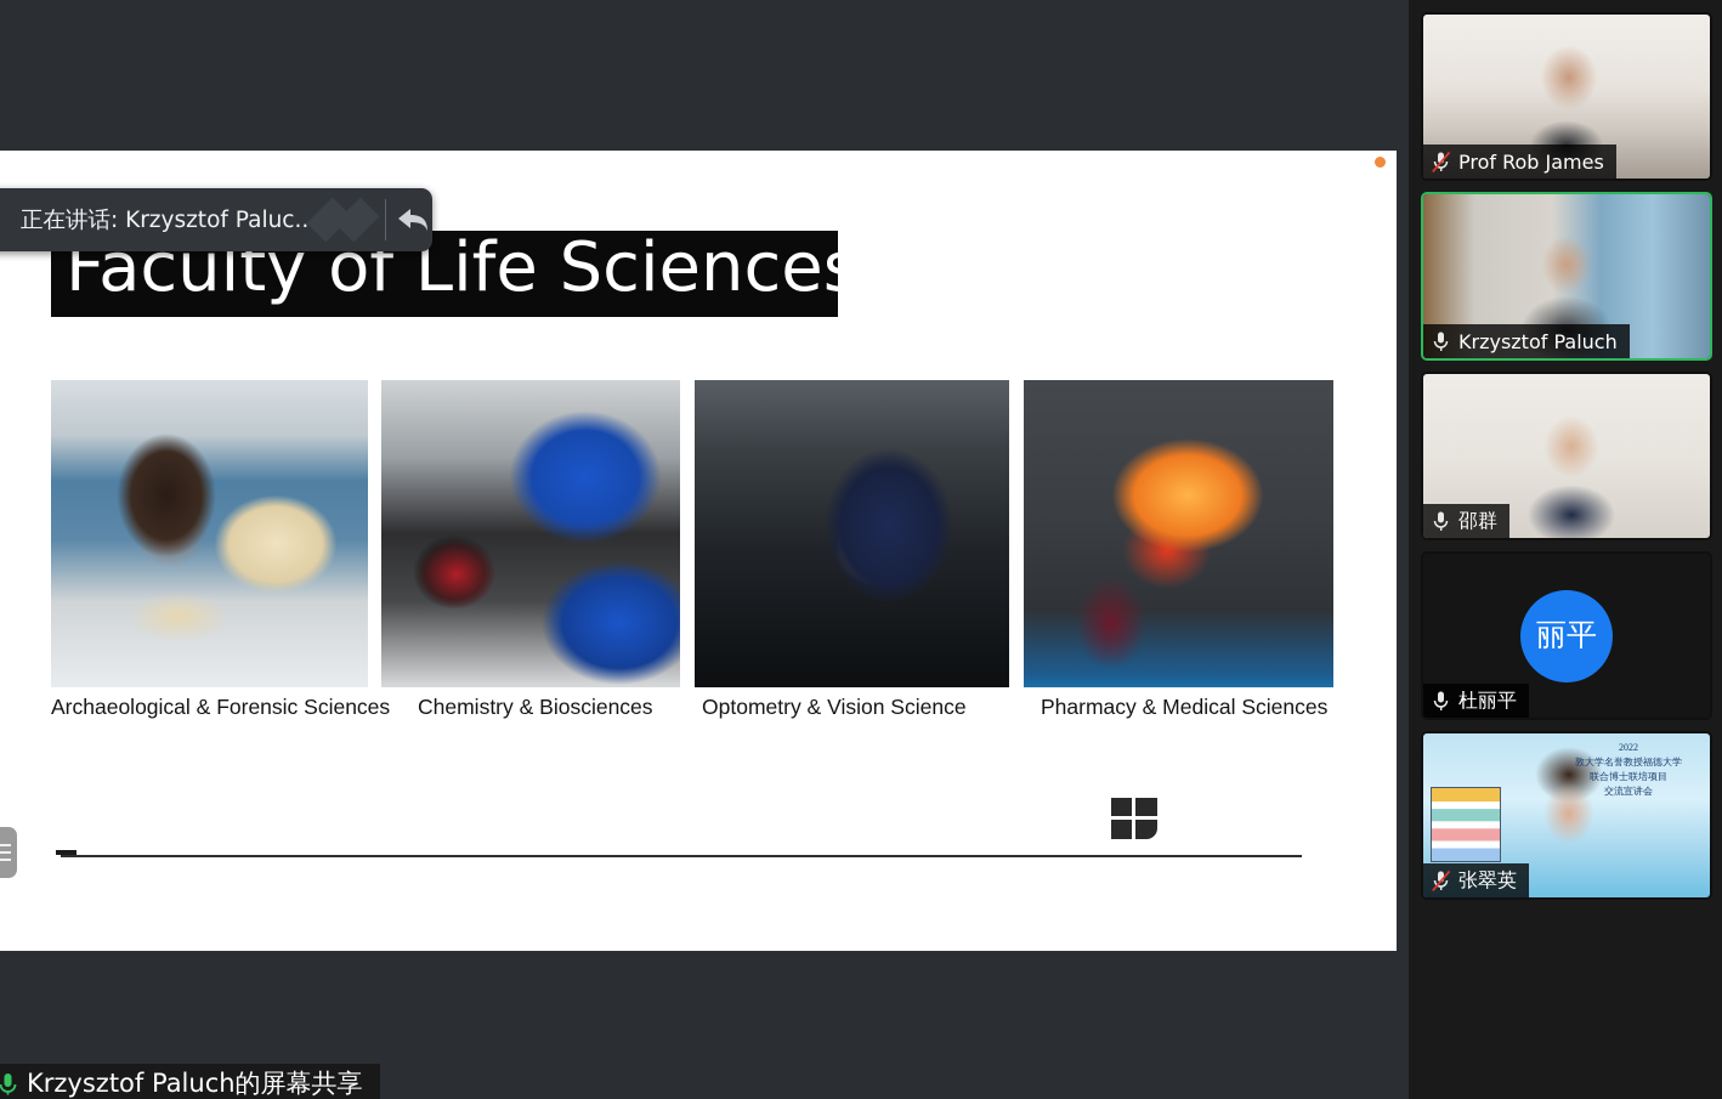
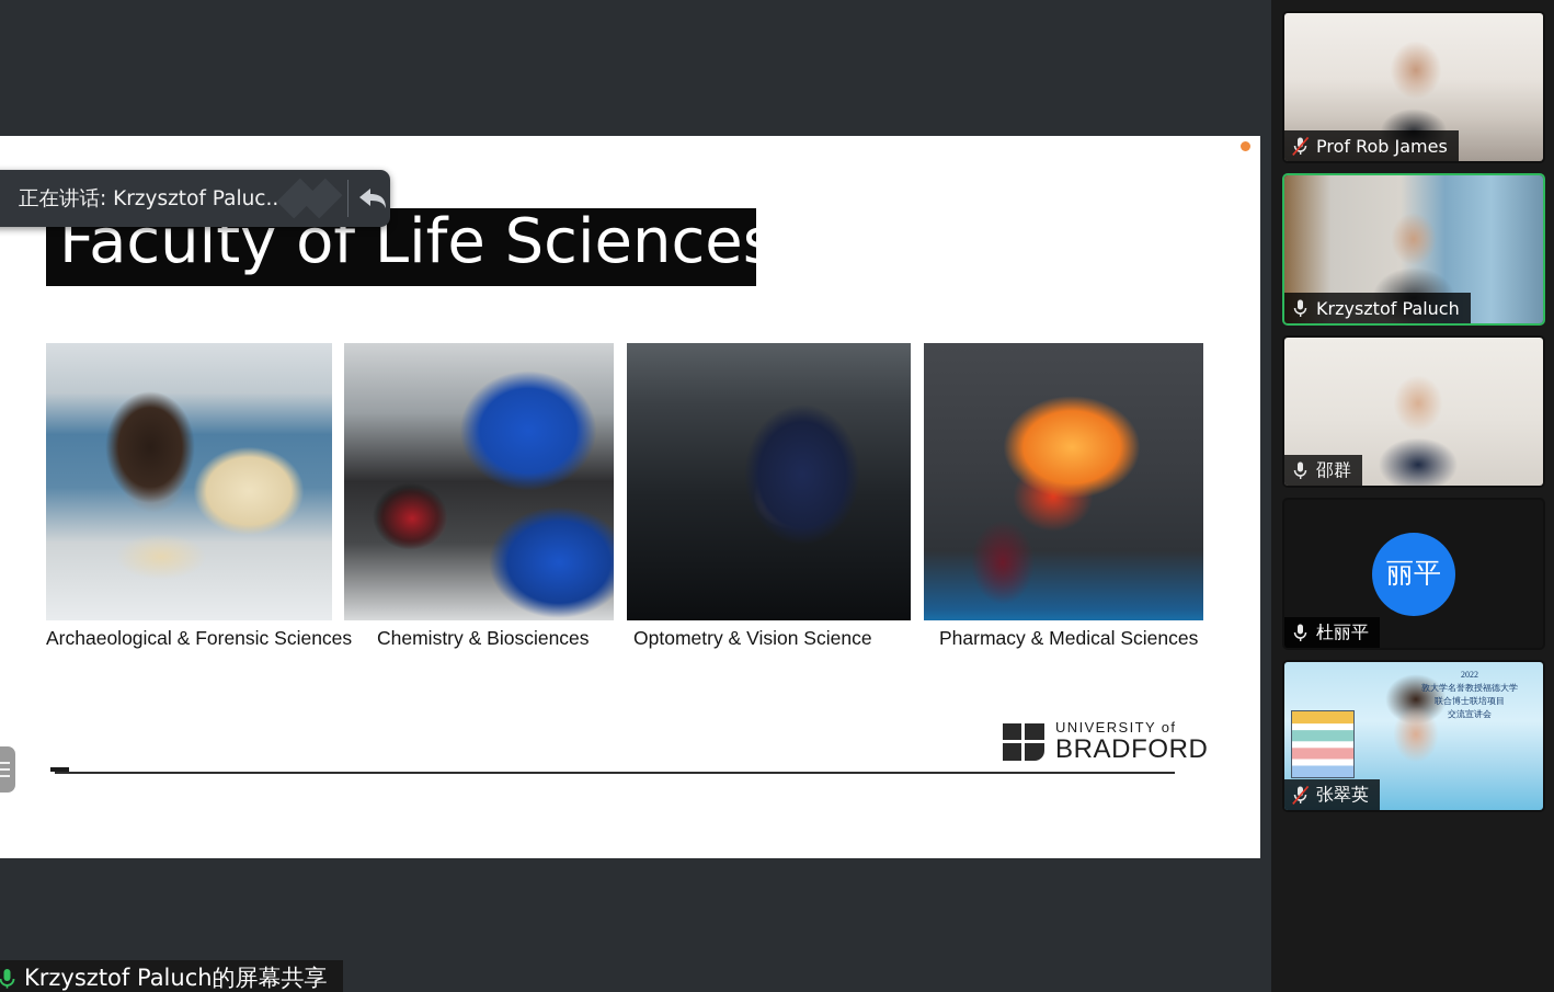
  Faculty of Life Science
  Archaeological & Forensic Sciences
  Chemistry & Biosciences
  Optometry & Vision Science
  Pharmacy & Medical Sciences
+ UNIVERSITY of
+ BRADFORD
  正在讲话: Krzysztof Paluc..
  Krzysztof Paluch的屏幕共享
  Prof Rob James
  Krzysztof Paluch
  邵群
  丽平
  杜丽平
  2022
  敦大学名誉教授福德大学
  联合博士联培项目
  交流宣讲会
  张翠英
